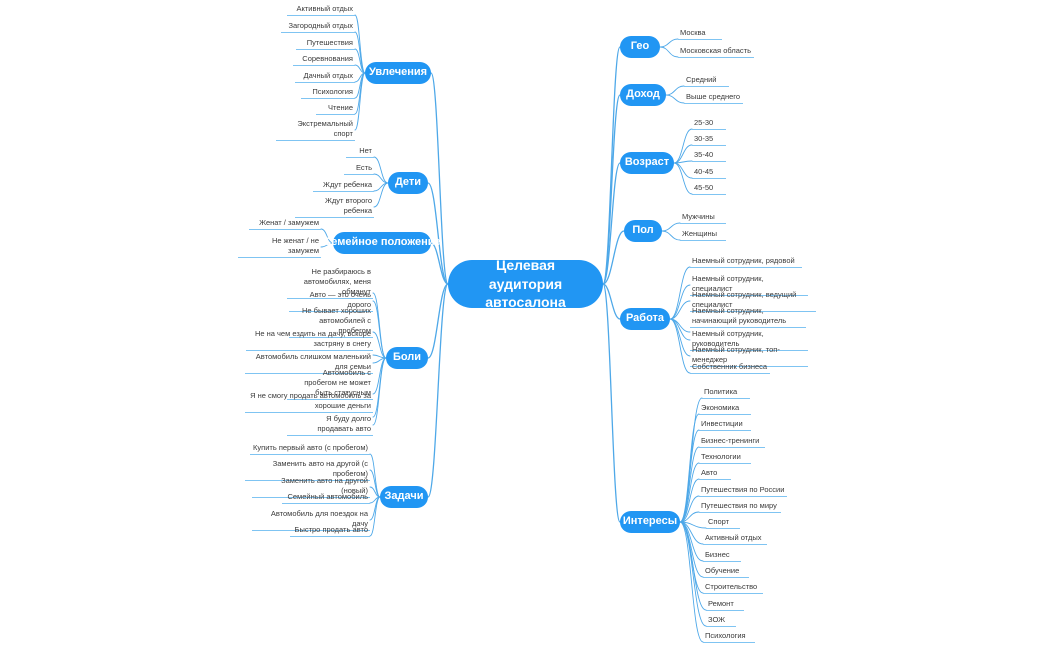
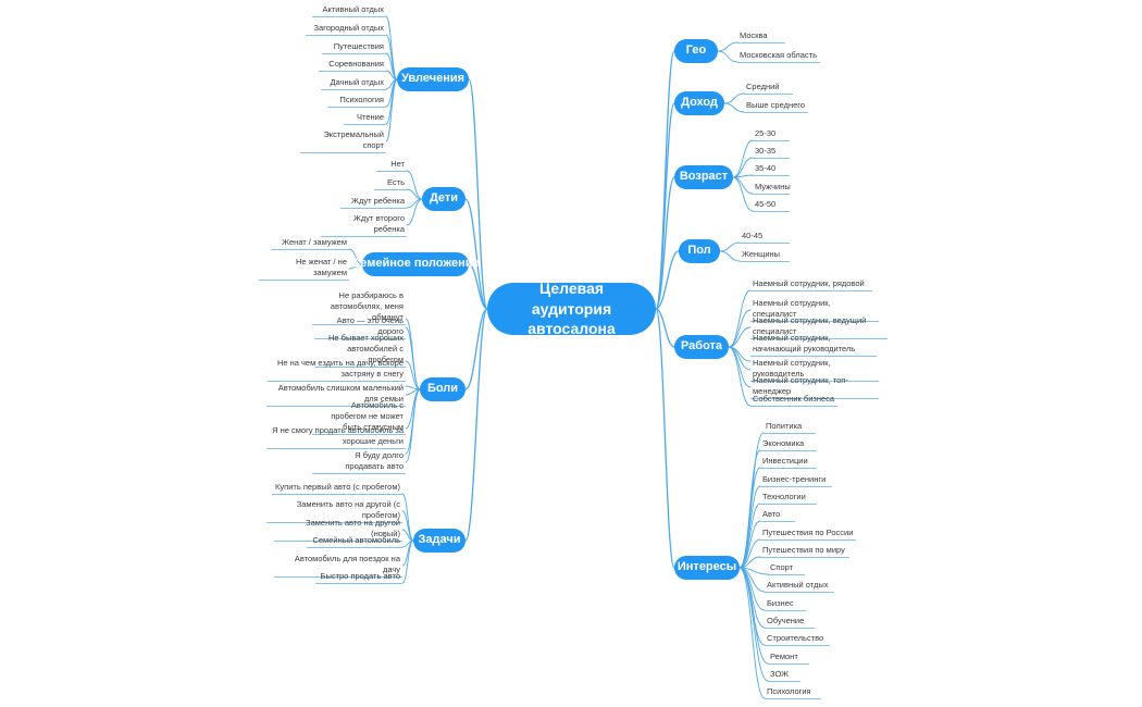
  Целевая аудитория автосалона
  Увлечения
  Активный отдых
  Загородный отдых
  Путешествия
  Соревнования
  Дачный отдых
  Психология
  Чтение
  Экстремальный спорт
  Дети
  Нет
  Есть
  Ждут ребенка
  Ждут второго ребенка
  Семейное положение
  Женат / замужем
  Не женат / не замужем
  Боли
  Не разбираюсь в автомобилях, меня обманут
  Авто — это очень дорого
  Не бывает хороших автомобилей с пробегом
  Не на чем ездить на дачу, вскоре застряну в снегу
  Автомобиль слишком маленький для семьи
  Автомобиль с пробегом не может быть статусным
  Я не смогу продать автомобиль за хорошие деньги
  Я буду долго продавать авто
  Задачи
  Купить первый авто (с пробегом)
  Заменить авто на другой (с пробегом)
  Заменить авто на другой (новый)
  Семейный автомобиль
  Автомобиль для поездок на дачу
  Быстро продать авто
  Гео
  Москва
  Московская область
  Доход
  Средний
  Выше среднего
  Возраст
  25-30
  30-35
  35-40
- 40-45
+ Мужчины
  45-50
  Пол
- Мужчины
+ 40-45
  Женщины
  Работа
  Наемный сотрудник, рядовой
  Наемный сотрудник, специалист
  Наемный сотрудник, ведущий специалист
  Наемный сотрудник, начинающий руководитель
  Наемный сотрудник, руководитель
  Наемный сотрудник, топ-менеджер
  Собственник бизнеса
  Интересы
  Политика
  Экономика
  Инвестиции
  Бизнес-тренинги
  Технологии
  Авто
  Путешествия по России
  Путешествия по миру
  Спорт
  Активный отдых
  Бизнес
  Обучение
  Строительство
  Ремонт
  ЗОЖ
  Психология
